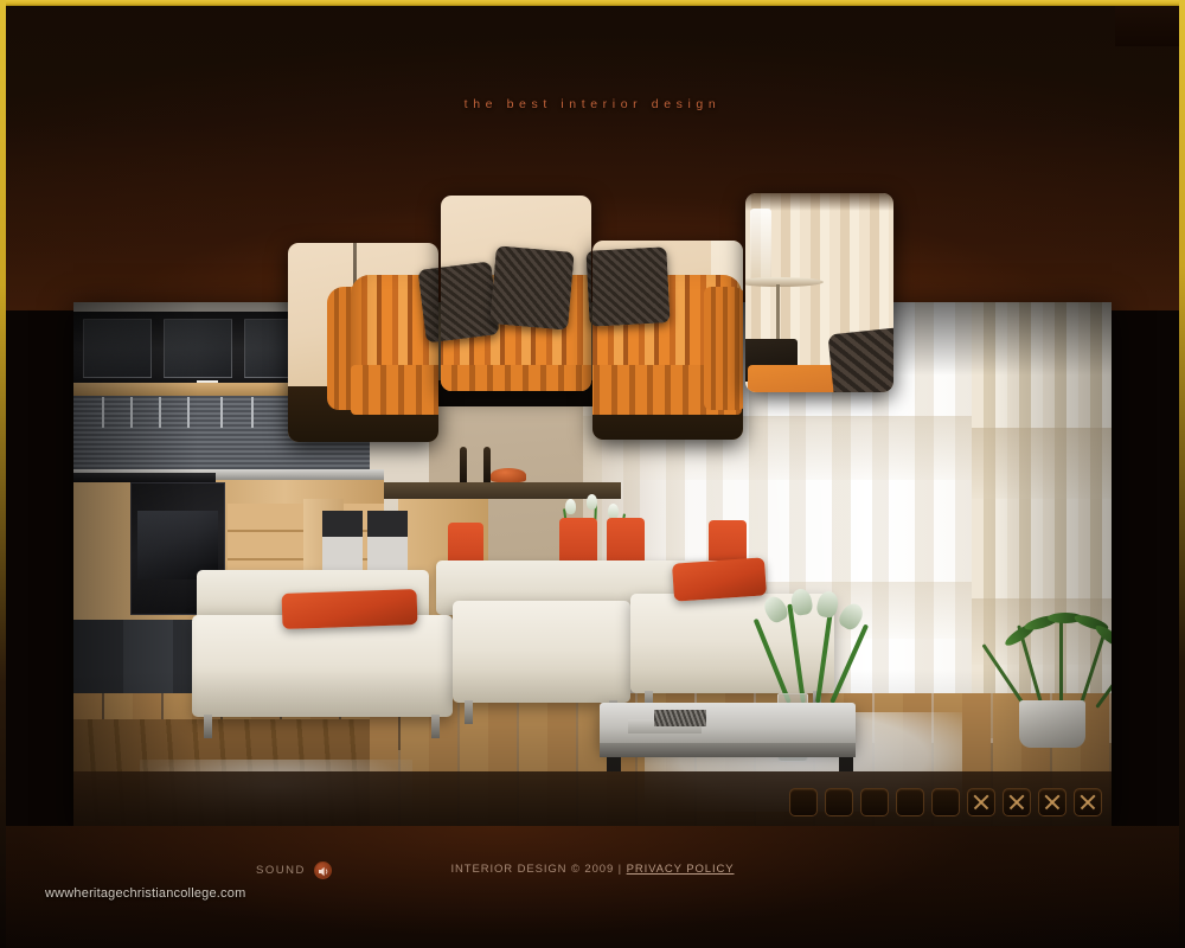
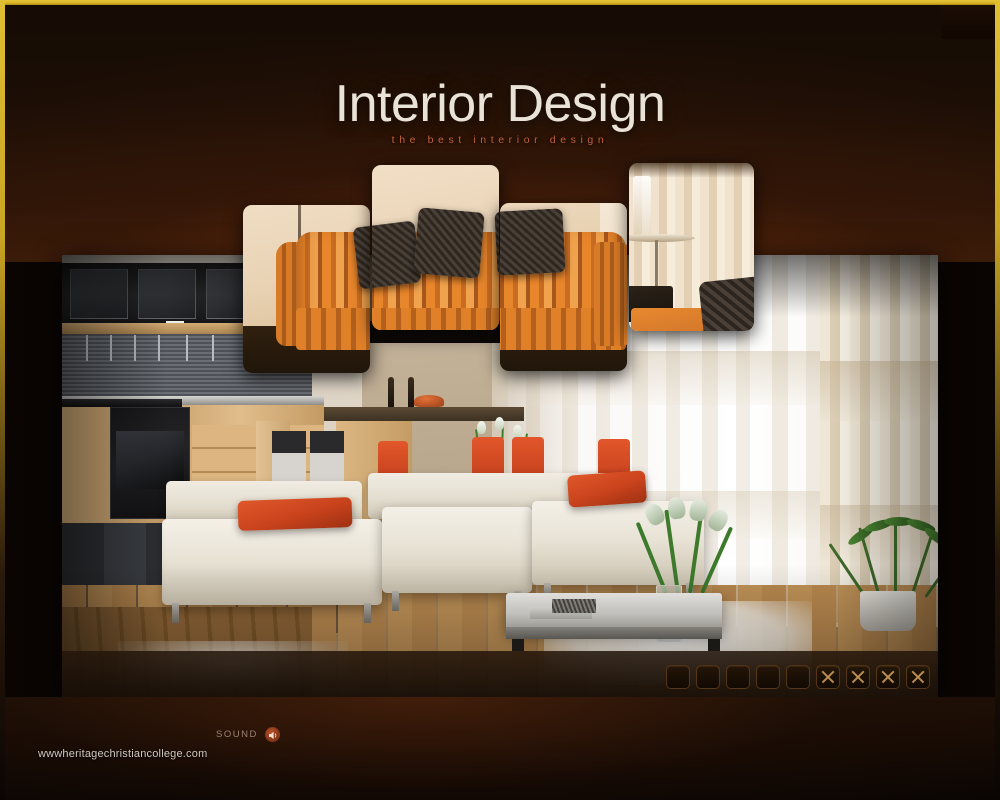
+ Interior Design
  the best interior design
  SOUND
- INTERIOR DESIGN © 2009 | PRIVACY POLICY
  wwwheritagechristiancollege.com
